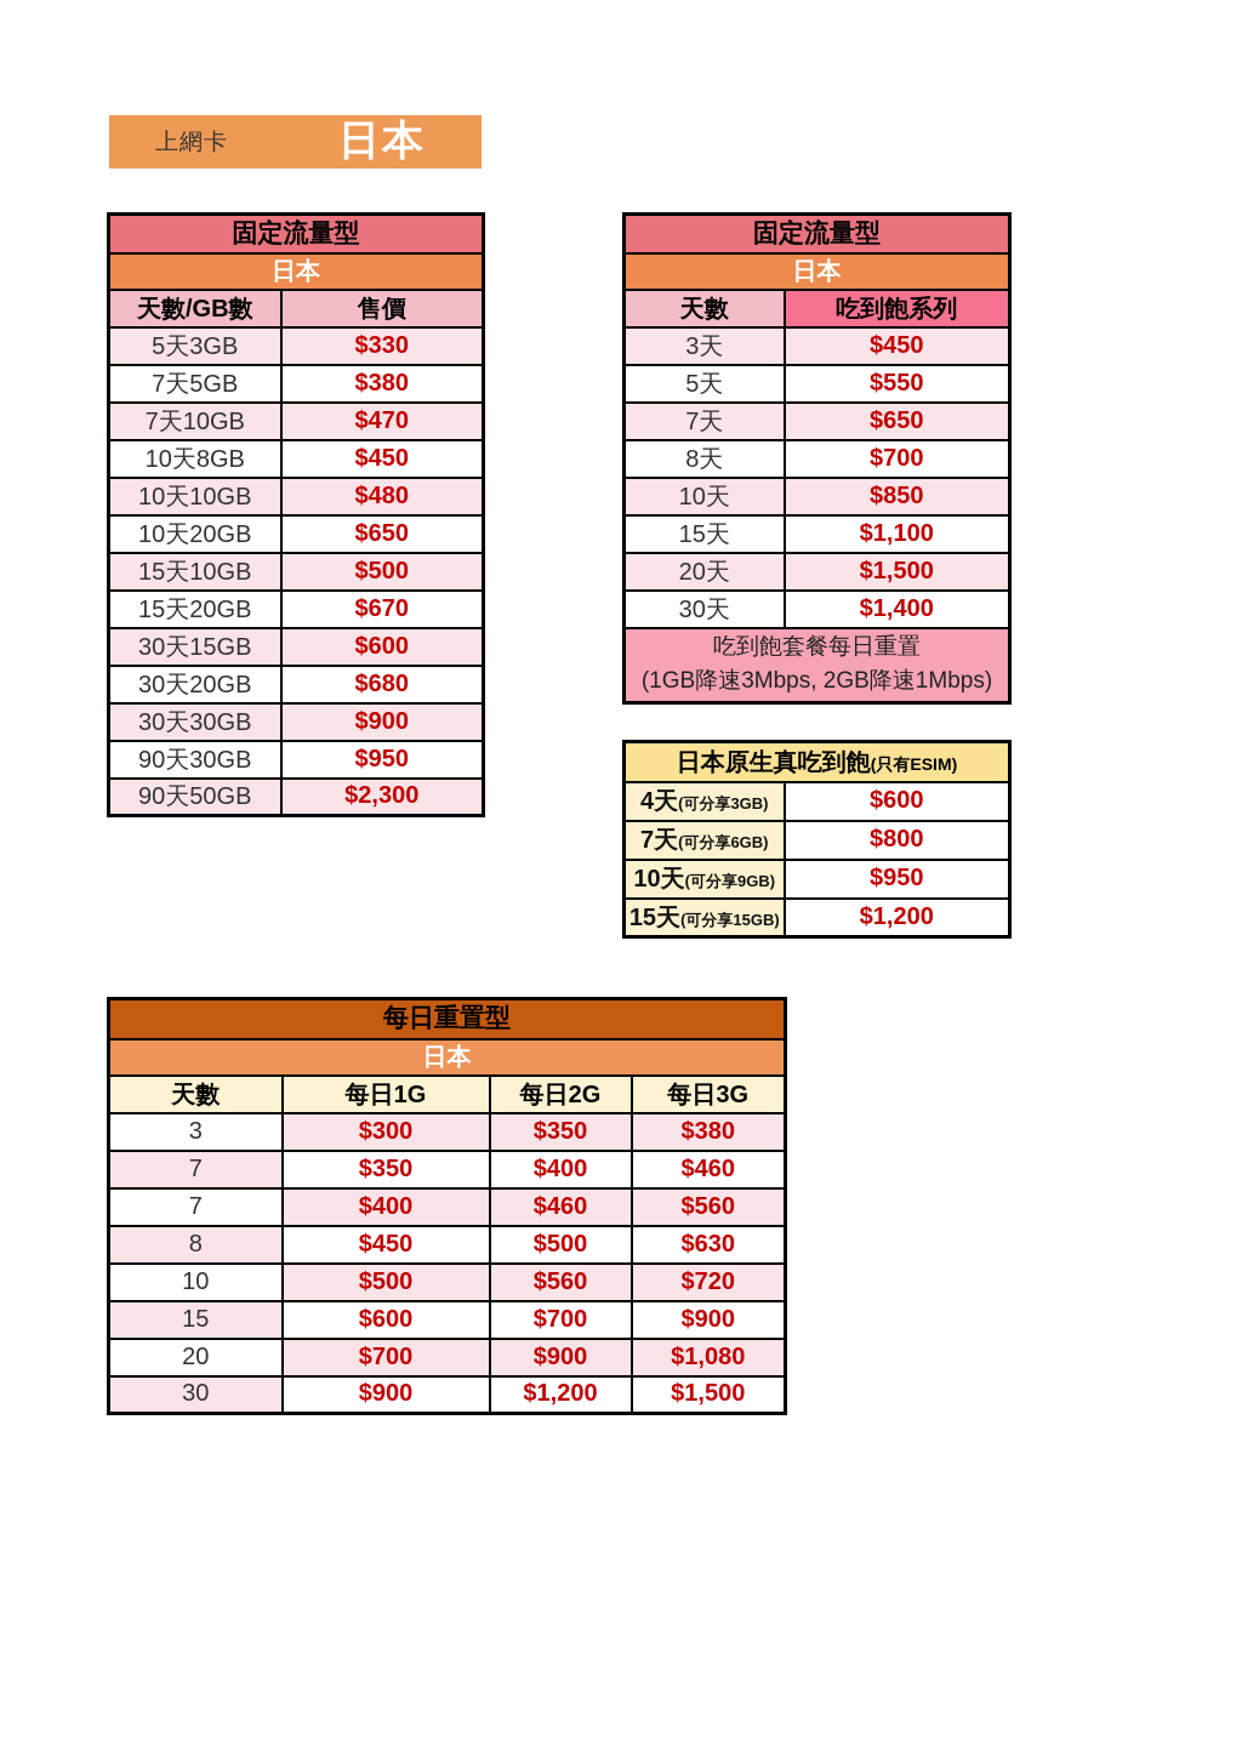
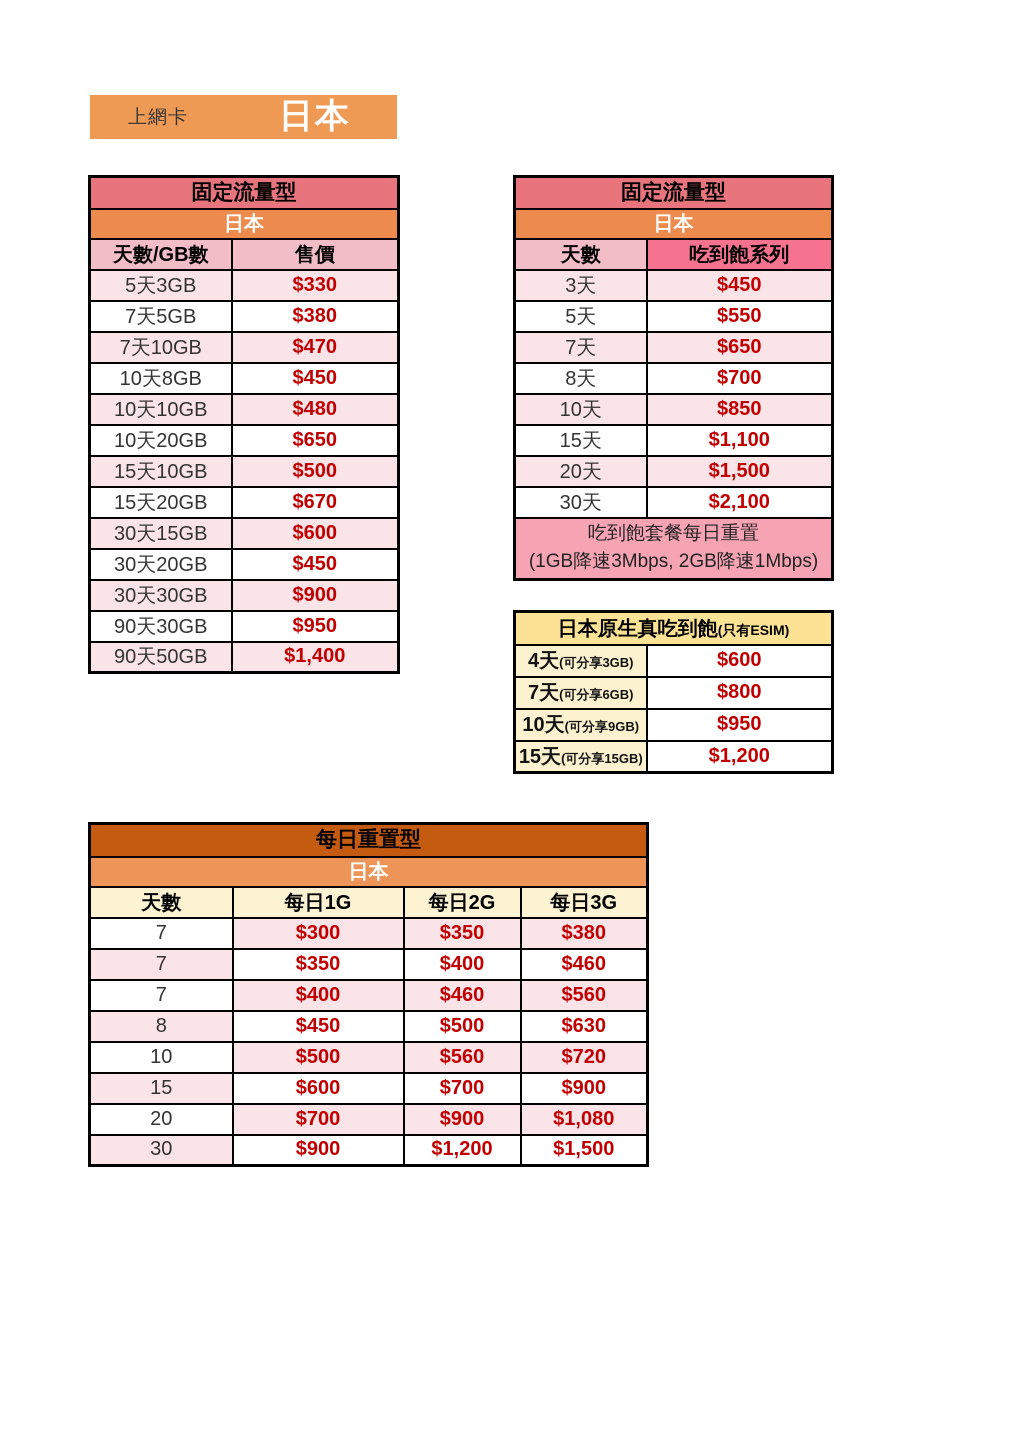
  上網卡
  日本
  固定流量型
  日本
  天數/GB數	售價
  5天3GB	$330
  7天5GB	$380
  7天10GB	$470
  10天8GB	$450
  10天10GB	$480
  10天20GB	$650
  15天10GB	$500
  15天20GB	$670
  30天15GB	$600
- 30天20GB	$680
+ 30天20GB	$450
  30天30GB	$900
  90天30GB	$950
- 90天50GB	$2,300
+ 90天50GB	$1,400
  固定流量型
  日本
  天數	吃到飽系列
  3天	$450
  5天	$550
  7天	$650
  8天	$700
  10天	$850
  15天	$1,100
  20天	$1,500
- 30天	$1,400
+ 30天	$2,100
  吃到飽套餐每日重置 (1GB降速3Mbps, 2GB降速1Mbps)
  日本原生真吃到飽(只有ESIM)
  4天(可分享3GB)	$600
  7天(可分享6GB)	$800
  10天(可分享9GB)	$950
  15天(可分享15GB)	$1,200
  每日重置型
  日本
  天數	每日1G	每日2G	每日3G
- 3	$300	$350	$380
+ 7	$300	$350	$380
  7	$350	$400	$460
  7	$400	$460	$560
  8	$450	$500	$630
  10	$500	$560	$720
  15	$600	$700	$900
  20	$700	$900	$1,080
  30	$900	$1,200	$1,500
